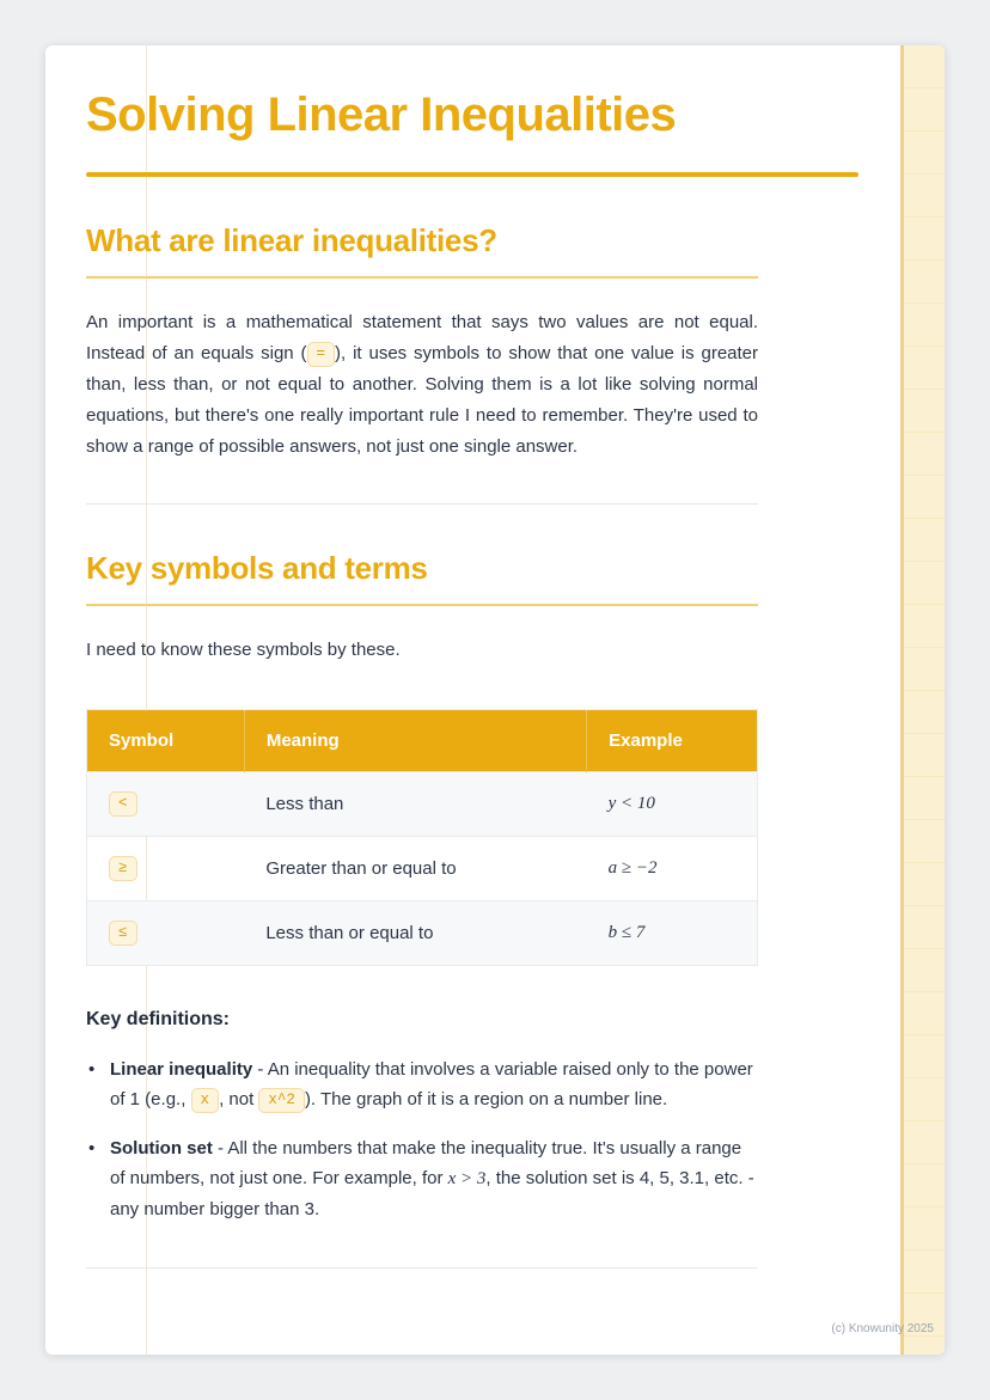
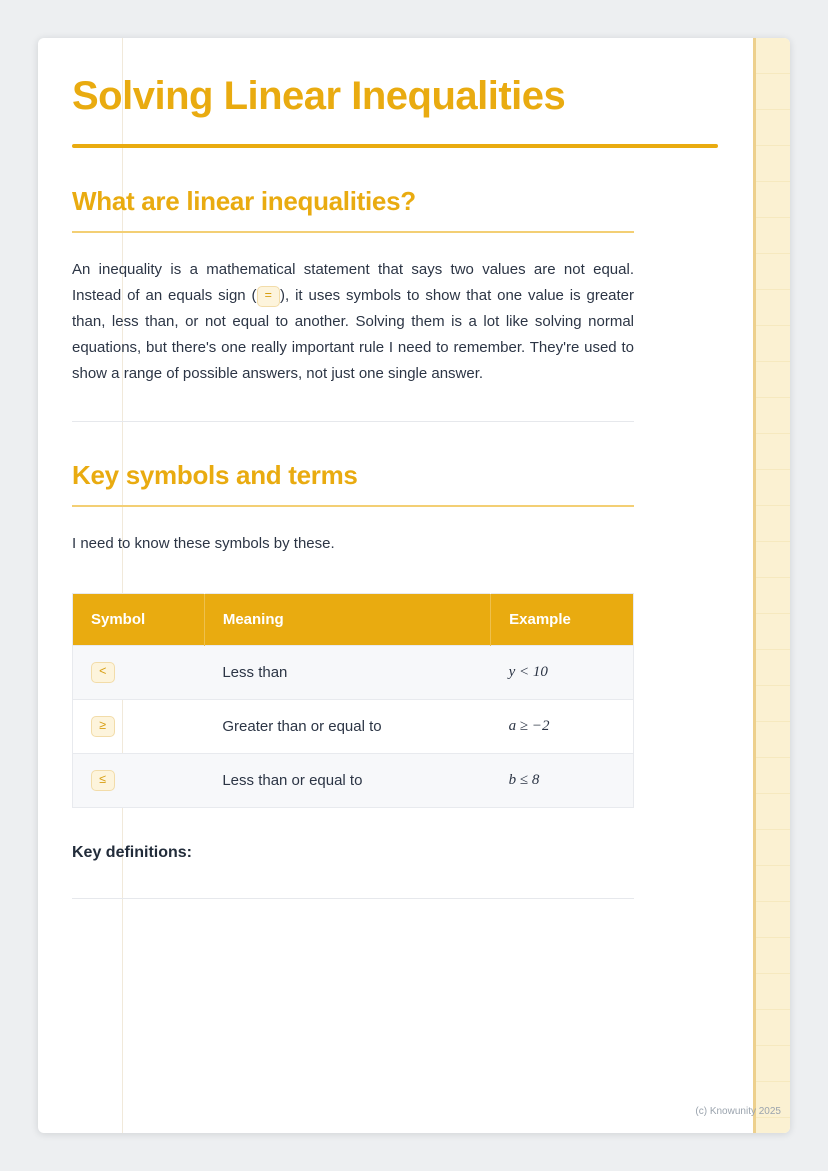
  Solving Linear Inequalities
  What are linear inequalities?
- An important is a mathematical statement that says two values are not equal. Instead of an equals sign ( = ), it uses symbols to show that one value is greater than, less than, or not equal to another. Solving them is a lot like solving normal equations, but there's one really important rule I need to remember. They're used to show a range of possible answers, not just one single answer.
+ An inequality is a mathematical statement that says two values are not equal. Instead of an equals sign ( = ), it uses symbols to show that one value is greater than, less than, or not equal to another. Solving them is a lot like solving normal equations, but there's one really important rule I need to remember. They're used to show a range of possible answers, not just one single answer.
  Key symbols and terms
  I need to know these symbols by these.
  Symbol	Meaning	Example
  <	Less than	y < 10
  ≥	Greater than or equal to	a ≥ −2
- ≤	Less than or equal to	b ≤ 7
+ ≤	Less than or equal to	b ≤ 8
  Key definitions:
- Linear inequality - An inequality that involves a variable raised only to the power of 1 (e.g., x , not x^2 ). The graph of it is a region on a number line.
- Solution set - All the numbers that make the inequality true. It's usually a range of numbers, not just one. For example, for x > 3, the solution set is 4, 5, 3.1, etc. - any number bigger than 3.
  (c) Knowunity 2025
